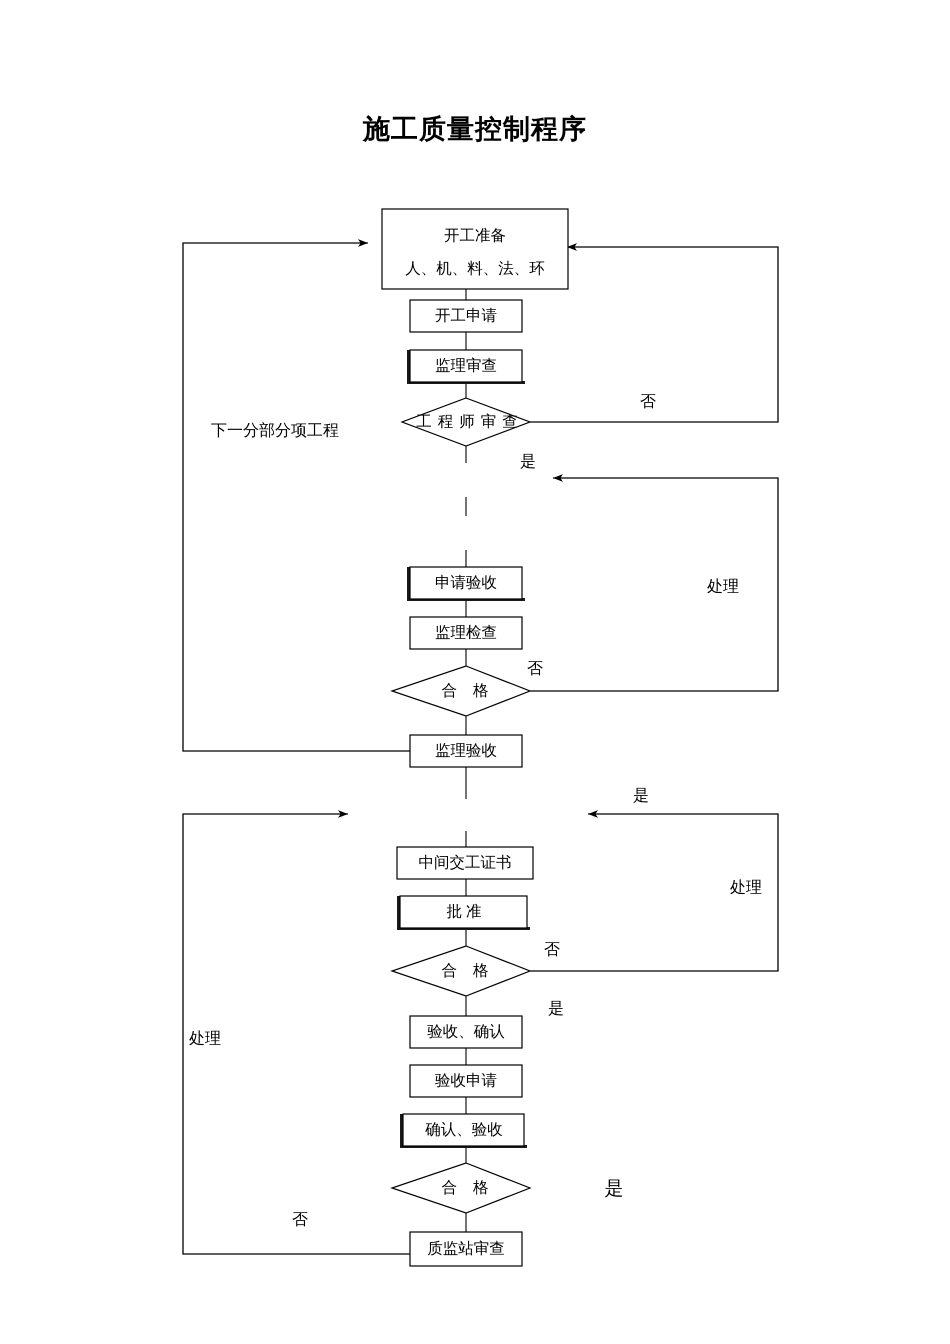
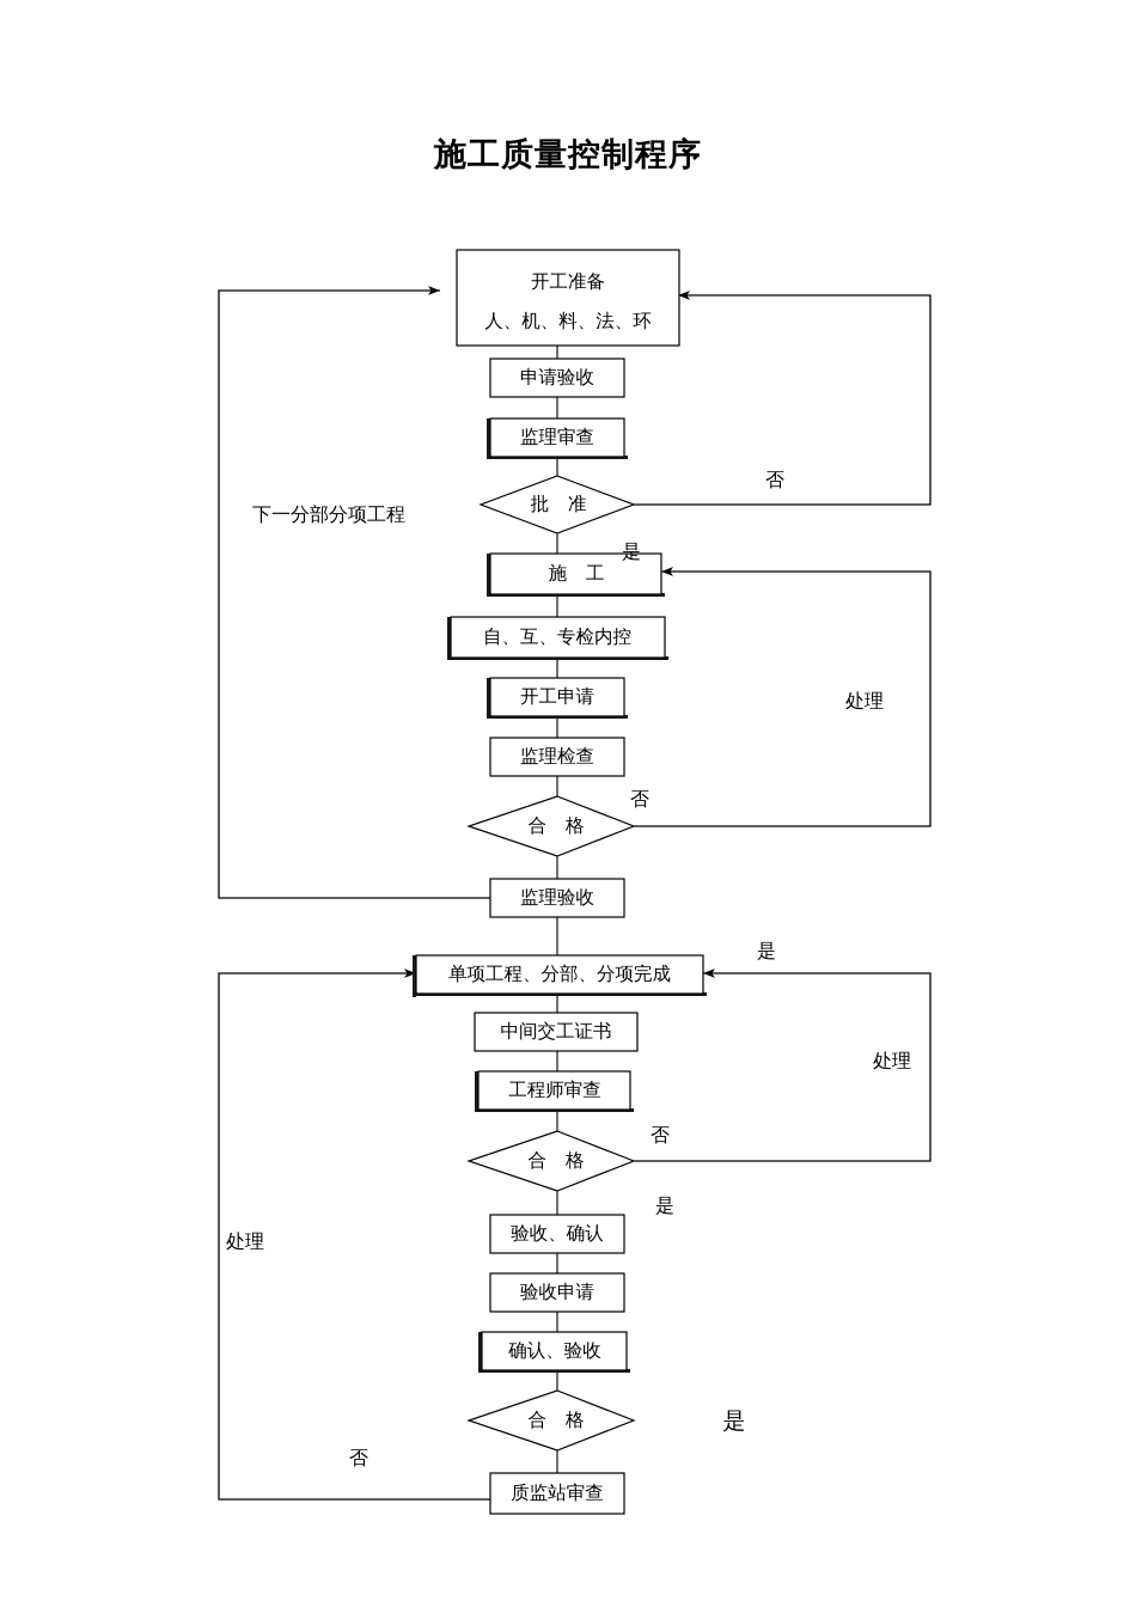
  施工质量控制程序
  开工准备
  人、机、料、法、环
- 开工申请
+ 申请验收
  监理审查
- 工程师审查
+ 批 准
+ 施 工
+ 自、互、专检内控
- 申请验收
+ 开工申请
  监理检查
  合 格
  监理验收
+ 单项工程、分部、分项完成
  中间交工证书
- 批 准
+ 工程师审查
  合 格
  验收、确认
  验收申请
  确认、验收
  合 格
  质监站审查
  否
  是
  否
  是
  否
  是
  是
  否
  下一分部分项工程
  处理
  处理
  处理
